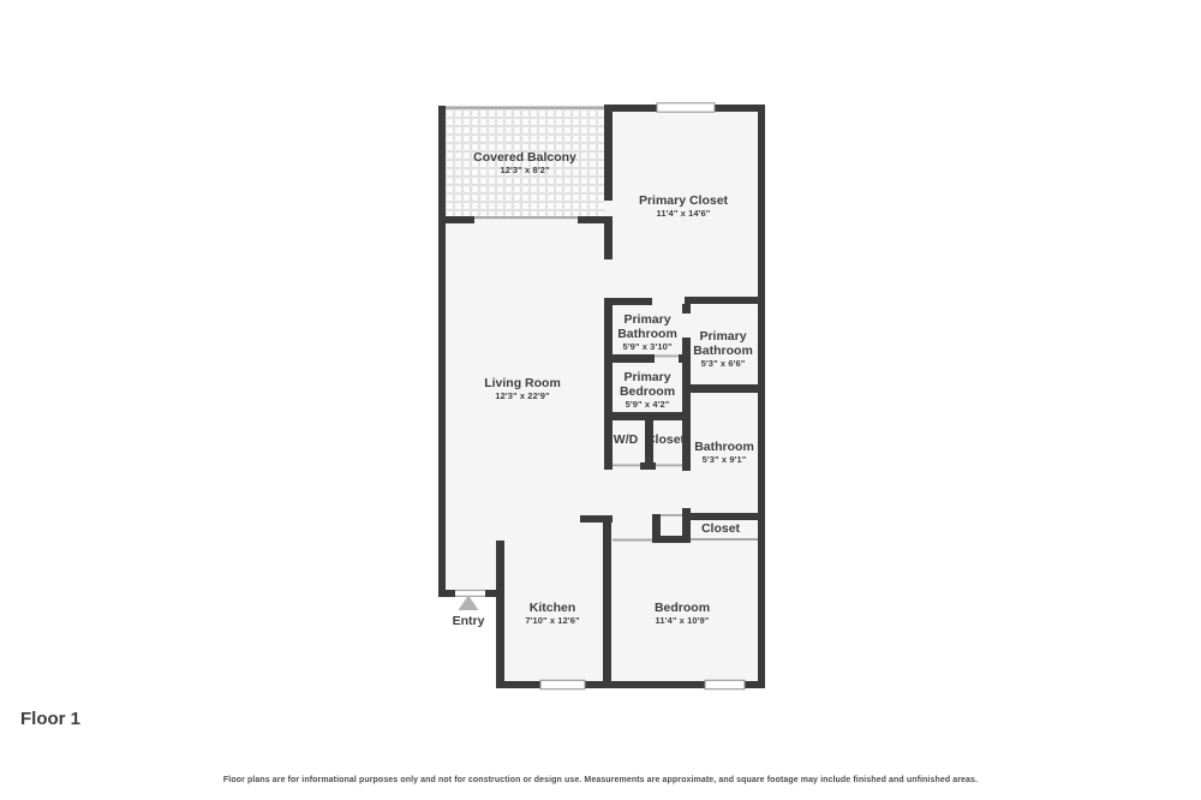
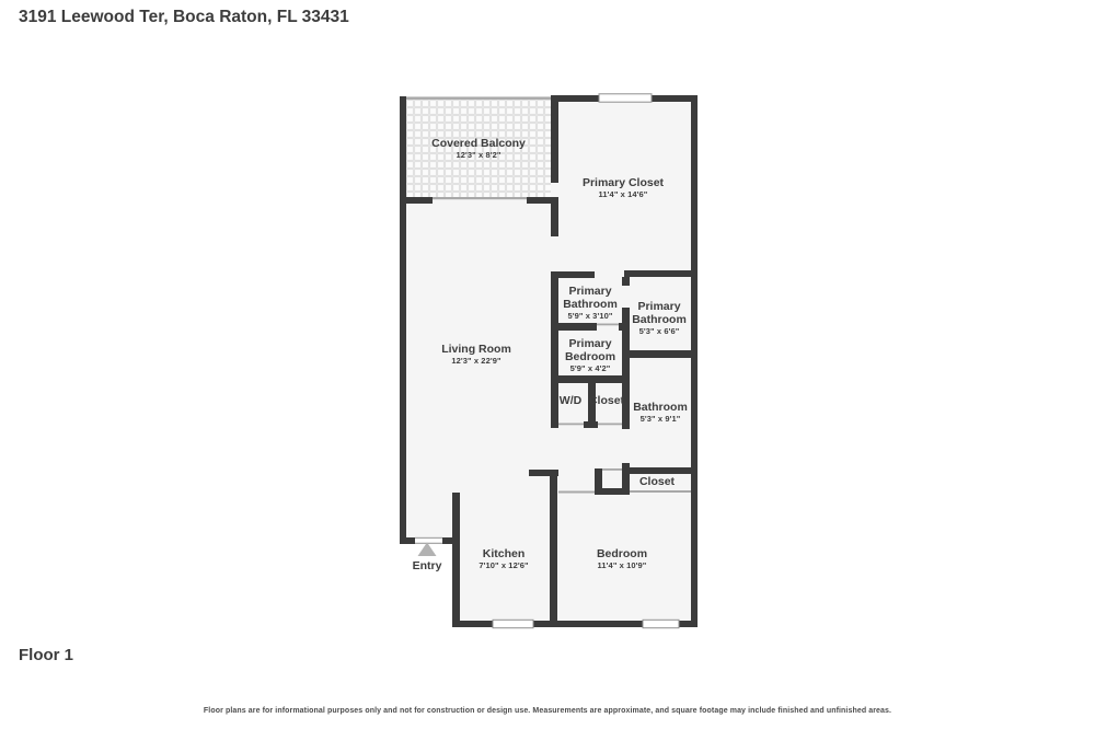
+ 3191 Leewood Ter, Boca Raton, FL 33431
  Covered Balcony
  12'3" x 8'2"
  Primary Closet
  11'4" x 14'6"
  Living Room
  12'3" x 22'9"
  Primary Bathroom
  5'9" x 3'10"
  Primary Bathroom
  5'3" x 6'6"
  Primary Bedroom
  5'9" x 4'2"
  W/D
  Closet
  Bathroom
  5'3" x 9'1"
  Closet
  Kitchen
  7'10" x 12'6"
  Bedroom
  11'4" x 10'9"
  Entry
  Floor 1
